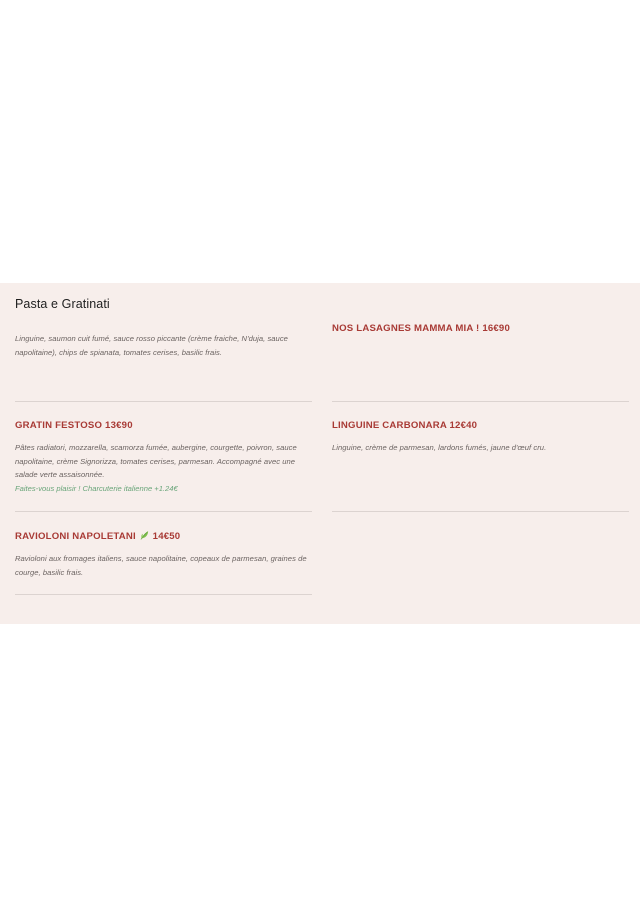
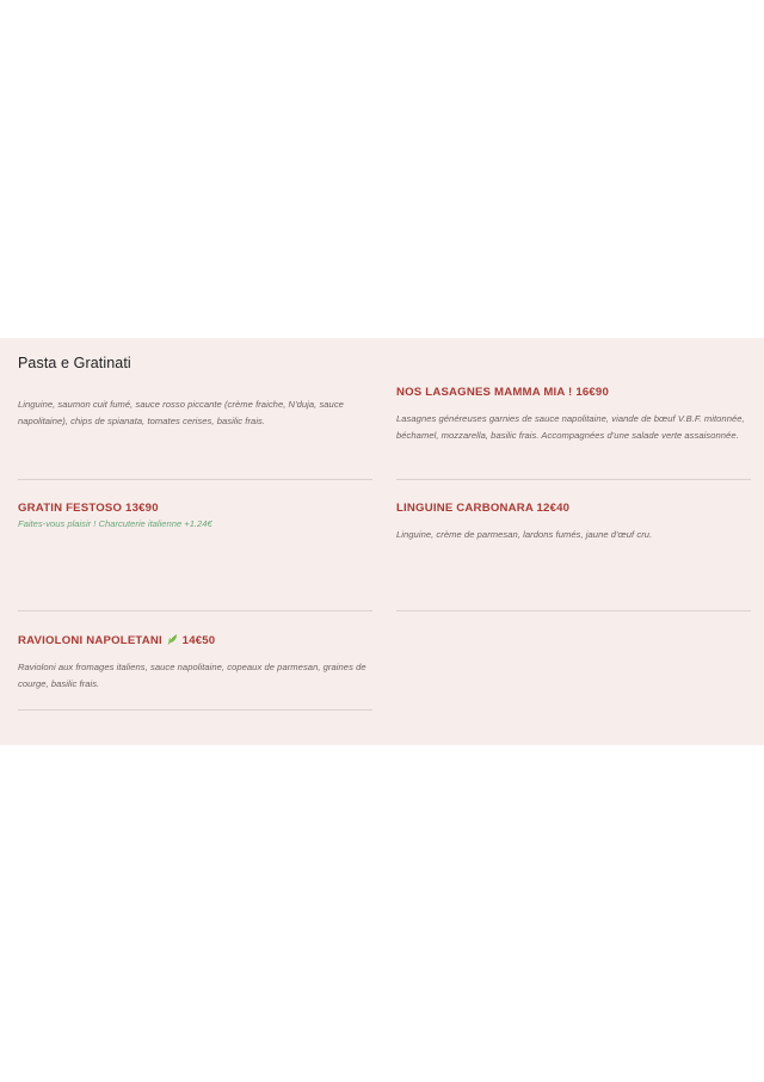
  Pasta e Gratinati
  Linguine, saumon cuit fumé, sauce rosso piccante (crème fraiche, N'duja, sauce napolitaine), chips de spianata, tomates cerises, basilic frais.
  NOS LASAGNES MAMMA MIA ! 16€90
+ Lasagnes généreuses garnies de sauce napolitaine, viande de bœuf V.B.F. mitonnée, béchamel, mozzarella, basilic frais. Accompagnées d'une salade verte assaisonnée.
  GRATIN FESTOSO 13€90
- Pâtes radiatori, mozzarella, scamorza fumée, aubergine, courgette, poivron, sauce napolitaine, crème Signorizza, tomates cerises, parmesan. Accompagné avec une salade verte assaisonnée.
  Faites-vous plaisir ! Charcuterie italienne +1.24€
  LINGUINE CARBONARA 12€40
  Linguine, crème de parmesan, lardons fumés, jaune d'œuf cru.
  RAVIOLONI NAPOLETANI 14€50
  Ravioloni aux fromages italiens, sauce napolitaine, copeaux de parmesan, graines de courge, basilic frais.
